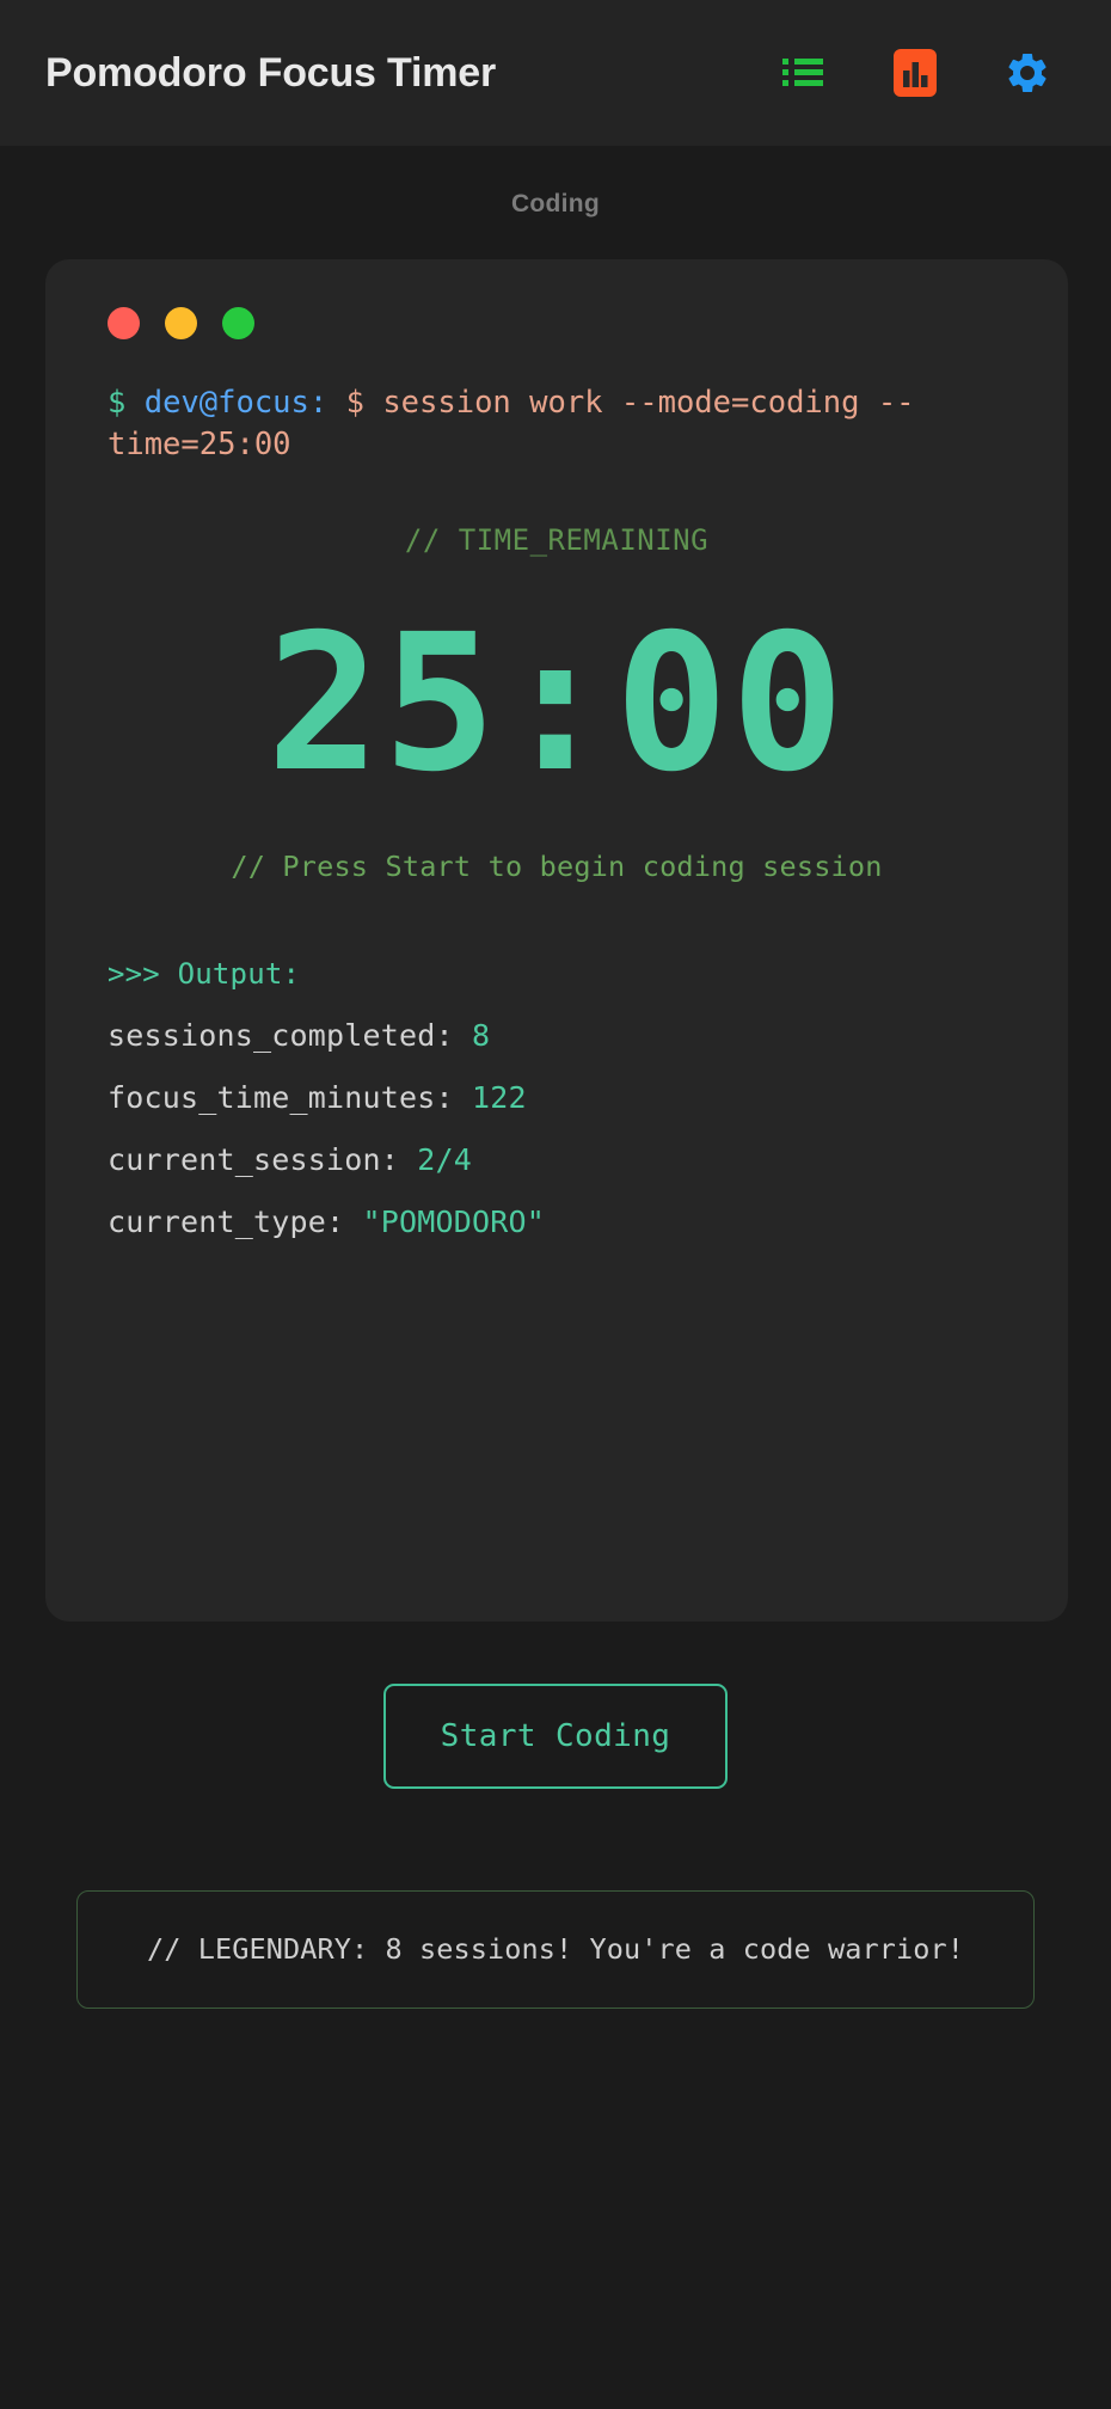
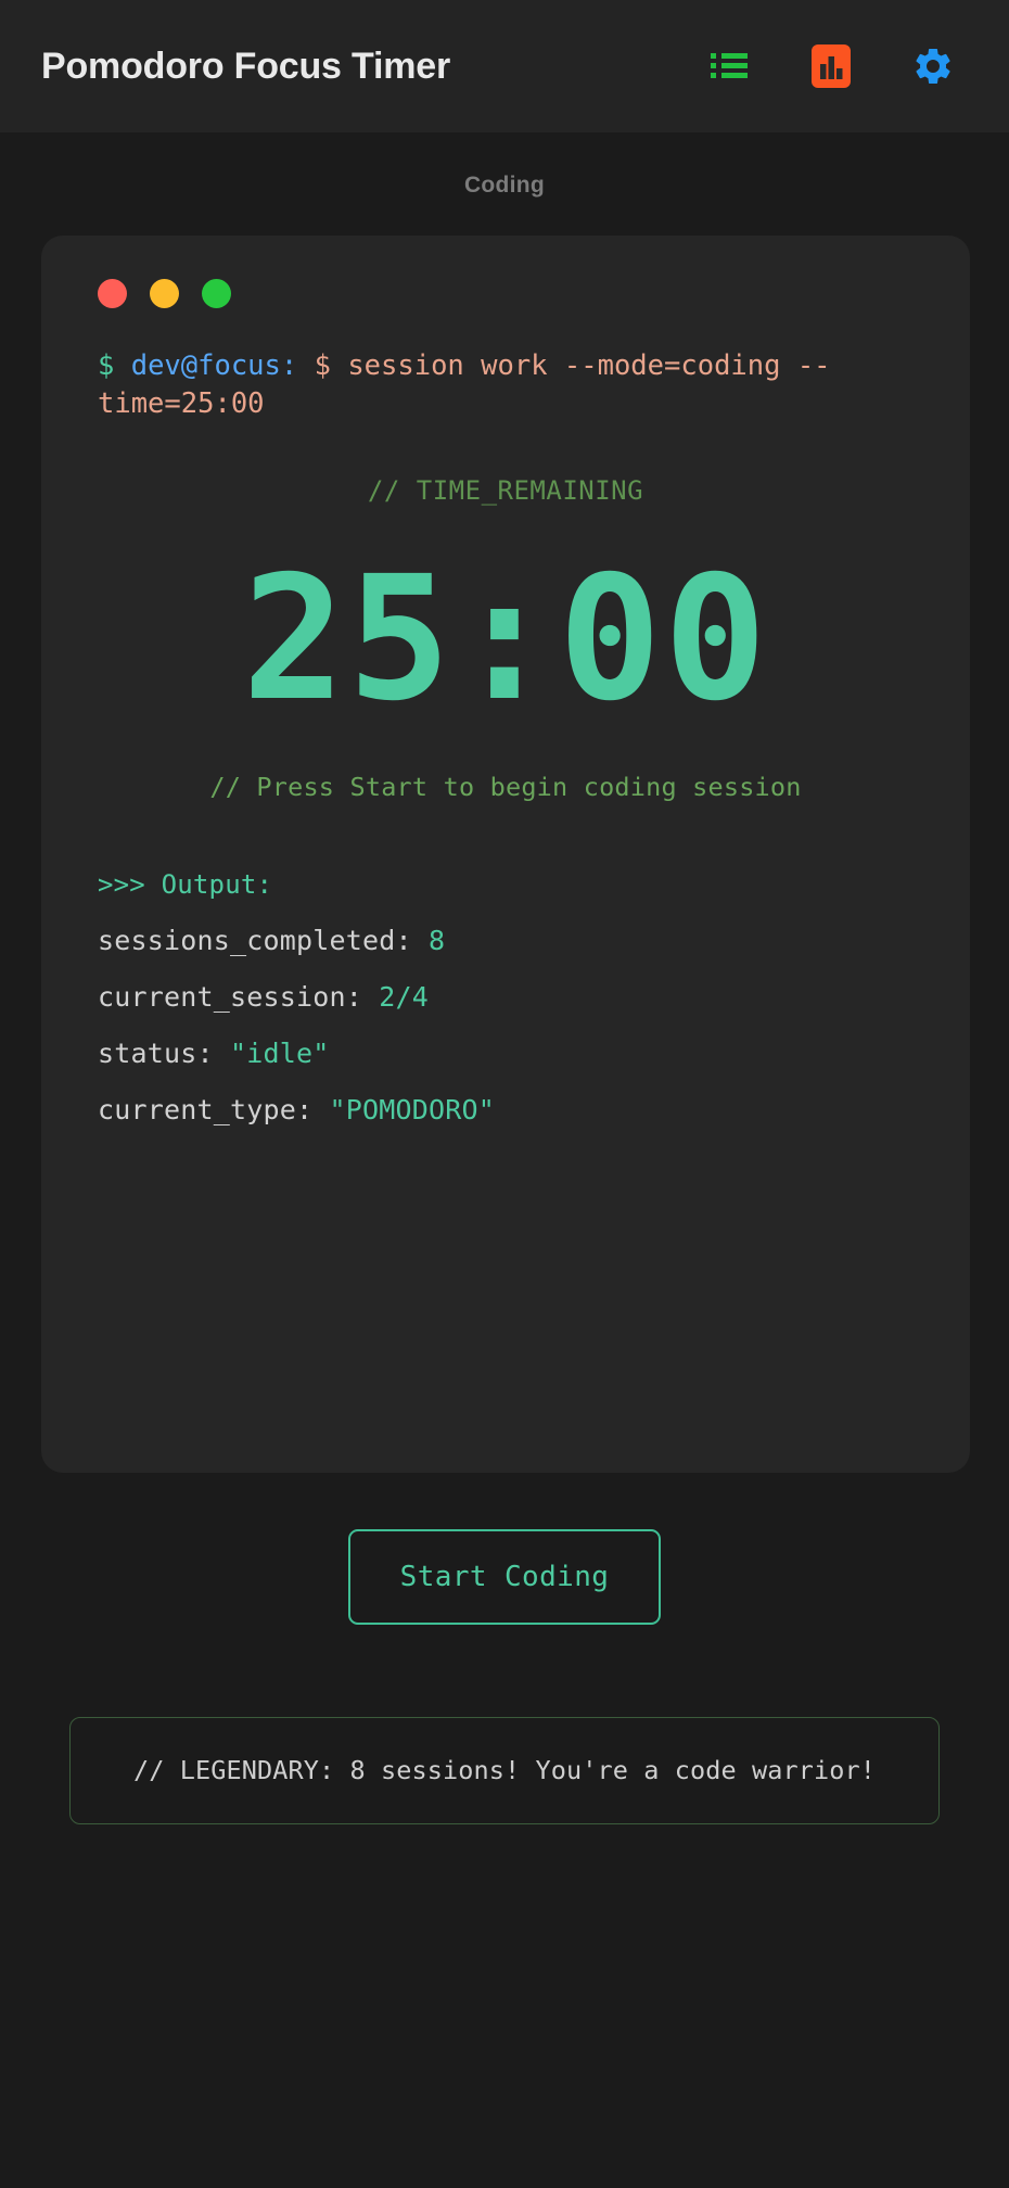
  Pomodoro Focus Timer
  Coding
  $ dev@focus: $ session work --mode=coding --time=25:00
  // TIME_REMAINING
  25:00
  // Press Start to begin coding session
  >>> Output:
  sessions_completed: 8
- focus_time_minutes: 122
  current_session: 2/4
+ status: "idle"
  current_type: "POMODORO"
  Start Coding
  // LEGENDARY: 8 sessions! You're a code warrior!
